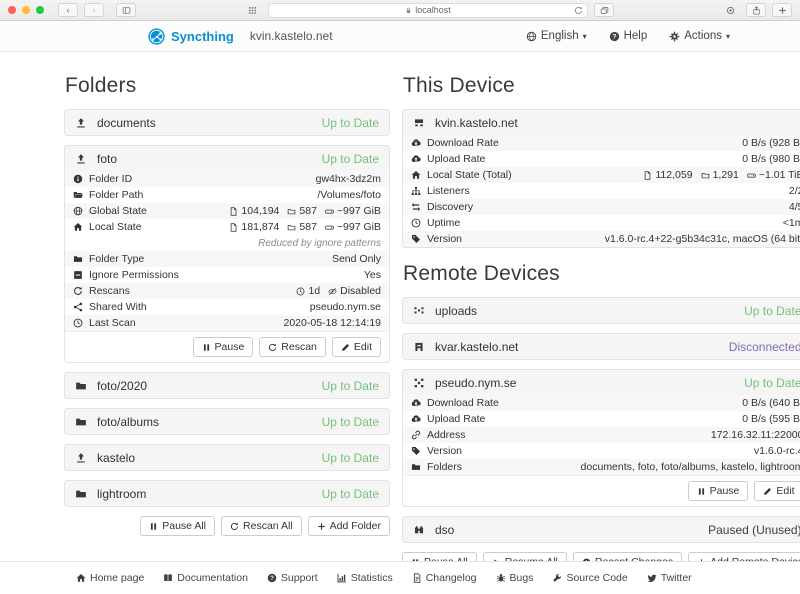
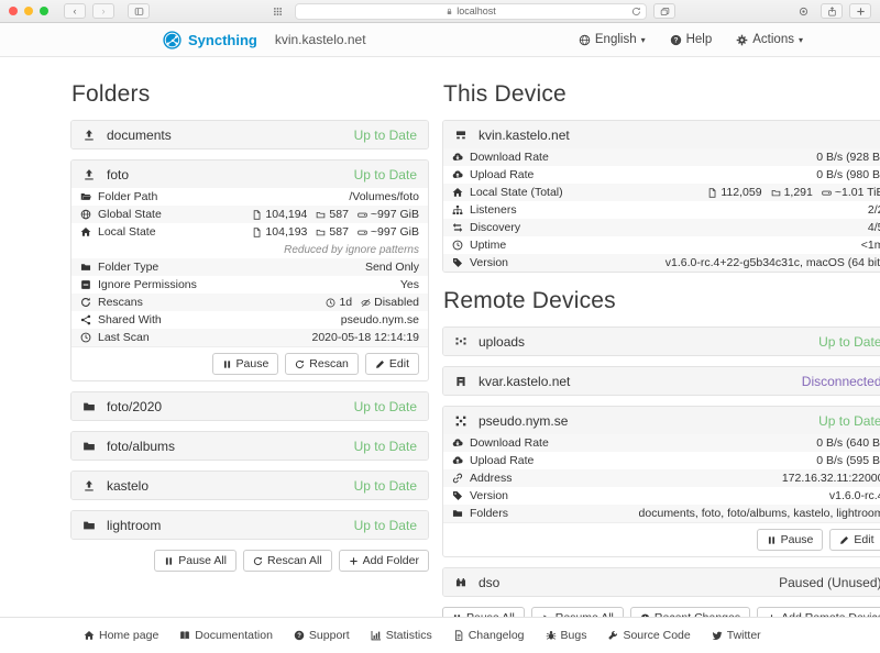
  ‹
  ›
  localhost
  Syncthing
  kvin.kastelo.net
  English
  ▾
  Help
  Actions
  ▾
  Folders
  documents
  Up to Date
  foto
  Up to Date
- Folder ID
- gw4hx-3dz2m
  Folder Path
  /Volumes/foto
  Global State
  104,194
  587
  ~997 GiB
  Local State
- 181,874
+ 104,193
  587
  ~997 GiB
  Reduced by ignore patterns
  Folder Type
  Send Only
  Ignore Permissions
  Yes
  Rescans
  1d
  Disabled
  Shared With
  pseudo.nym.se
  Last Scan
  2020-05-18 12:14:19
  Pause
  Rescan
  Edit
  foto/2020
  Up to Date
  foto/albums
  Up to Date
  kastelo
  Up to Date
  lightroom
  Up to Date
  Pause All
  Rescan All
  Add Folder
  This Device
  kvin.kastelo.net
  Download Rate
  0 B/s (928 B
  Upload Rate
  0 B/s (980 B
  Local State (Total)
  112,059
  1,291
  ~1.01 Ti
  Listeners
  Discovery
  Uptime
  <1m
  Version
  v1.6.0-rc.4+22-g5b34c31c, macOS (64 bit
  Remote Devices
  uploads
  Up to Date
  kvar.kastelo.net
  Disconnected
  pseudo.nym.se
  Up to Date
  Download Rate
  0 B/s (640 B
  Upload Rate
  0 B/s (595 B
  Address
  172.16.32.11:2200
  Version
  v1.6.0-rc.
  Folders
  documents, foto, foto/albums, kastelo, lightroom
  Pause
  Edit
  dso
  Paused (Unused
  Home page
  Documentation
  Support
  Statistics
  Changelog
  Bugs
  Source Code
  Twitter
